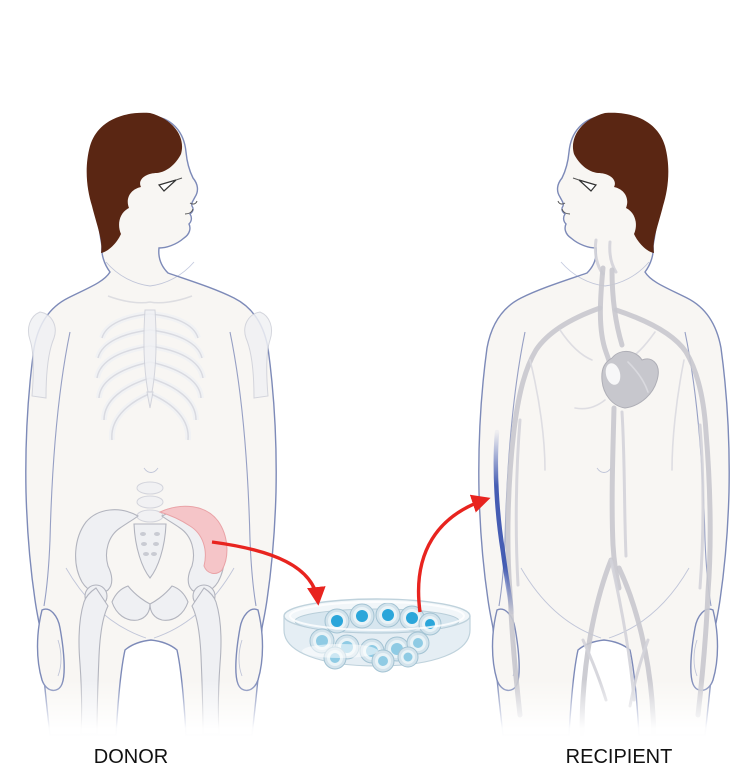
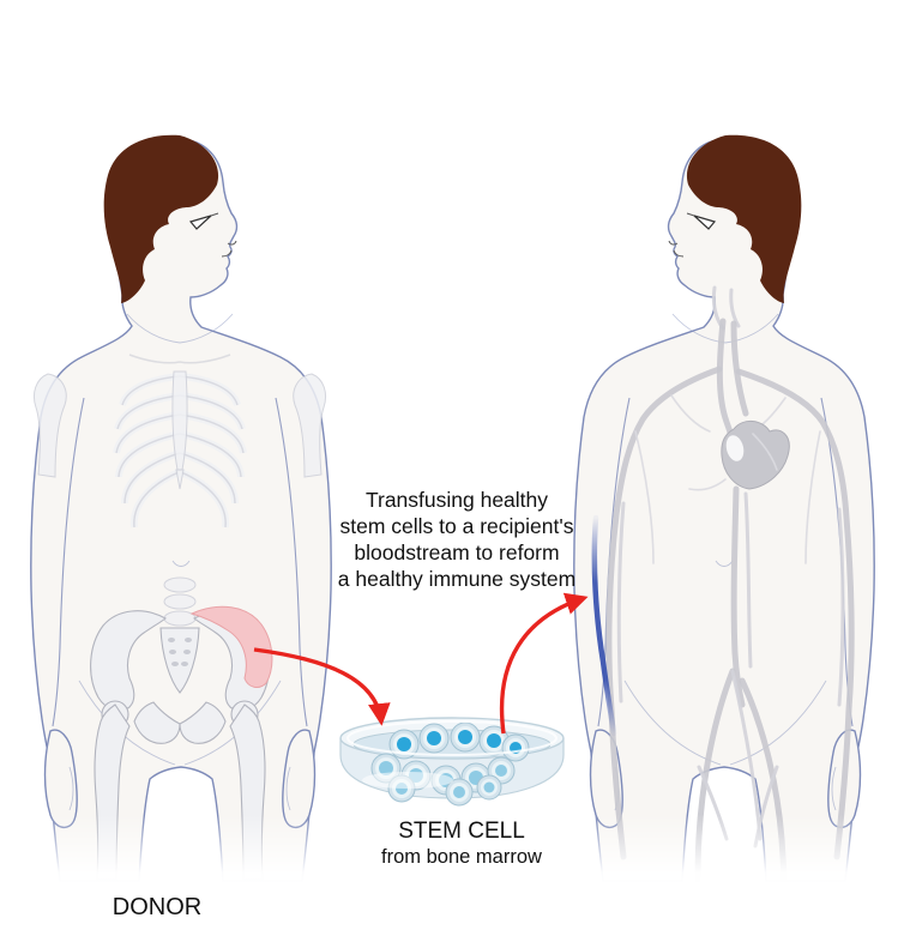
+ Transfusing healthy
+ stem cells to a recipient's
+ bloodstream to reform
+ a healthy immune system
+ STEM CELL
+ from bone marrow
  DONOR
- RECIPIENT
